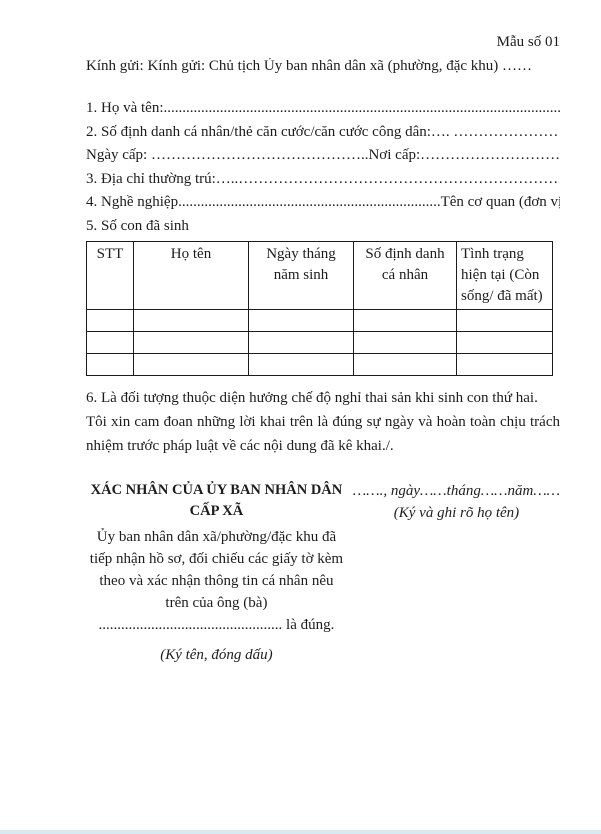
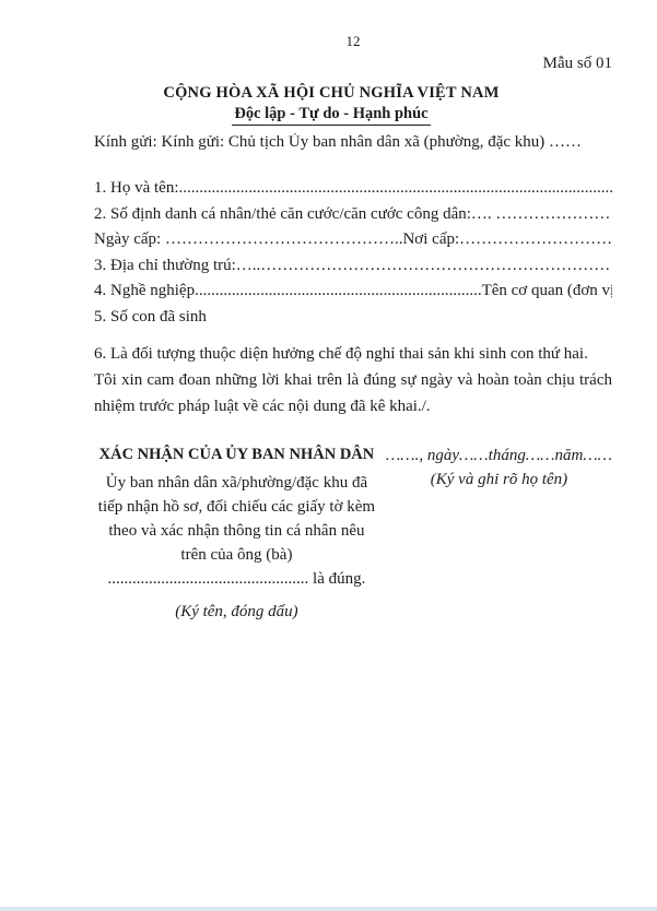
+ 12
  Mẫu số 01
+ CỘNG HÒA XÃ HỘI CHỦ NGHĨA VIỆT NAM
+ Độc lập - Tự do - Hạnh phúc
  Kính gửi: Kính gửi: Chủ tịch Ủy ban nhân dân xã (phường, đặc khu) ……
  1. Họ và tên:..........................................................................................................
  2. Số định danh cá nhân/thẻ căn cước/căn cước công dân:…. …………………
  Ngày cấp: ……………………………………..Nơi cấp:………………………
  3. Địa chỉ thường trú:…..………………………………………………………
  4. Nghề nghiệp......................................................................Tên cơ quan (đơn v
  5. Số con đã sinh
- STT	Họ tên	Ngày tháng năm sinh	Số định danh cá nhân	Tình trạng hiện tại (Còn sống/ đã mất)
  6. Là đối tượng thuộc diện hưởng chế độ nghỉ thai sản khi sinh con thứ hai.
  Tôi xin cam đoan những lời khai trên là đúng sự ngày và hoàn toàn chịu trách nhiệm trước pháp luật về các nội dung đã kê khai./.
- XÁC NHÂN CỦA ỦY BAN NHÂN DÂN
+ XÁC NHẬN CỦA ỦY BAN NHÂN DÂN
- CẤP XÃ
  Ủy ban nhân dân xã/phường/đặc khu đã tiếp nhận hồ sơ, đối chiếu các giấy tờ kèm theo và xác nhận thông tin cá nhân nêu trên của ông (bà)
  ................................................. là đúng.
  (Ký tên, đóng dấu)
  ……., ngày……tháng……năm……
  (Ký và ghi rõ họ tên)
